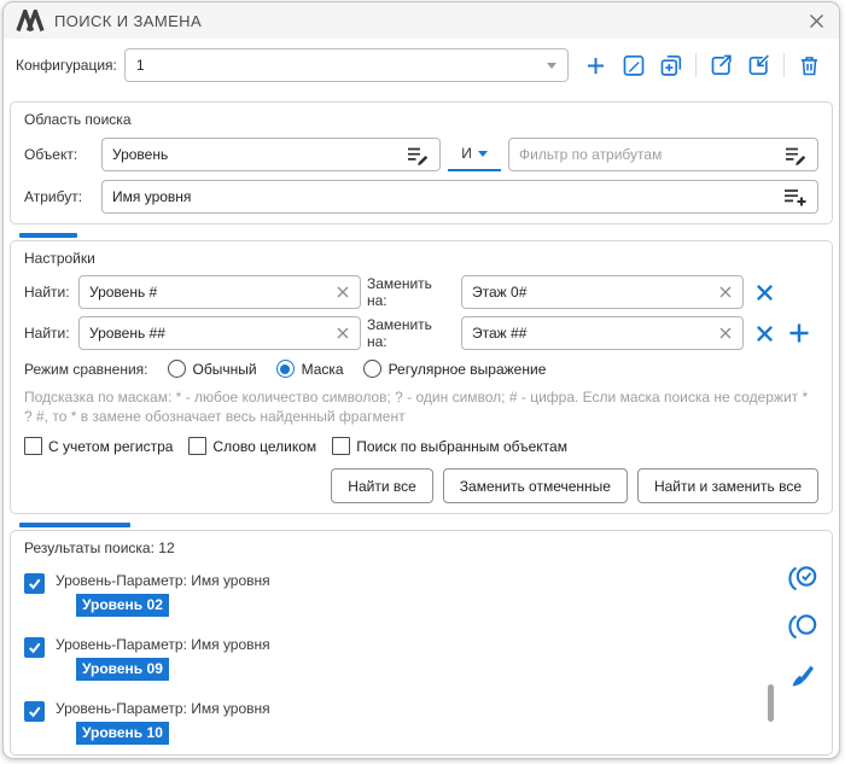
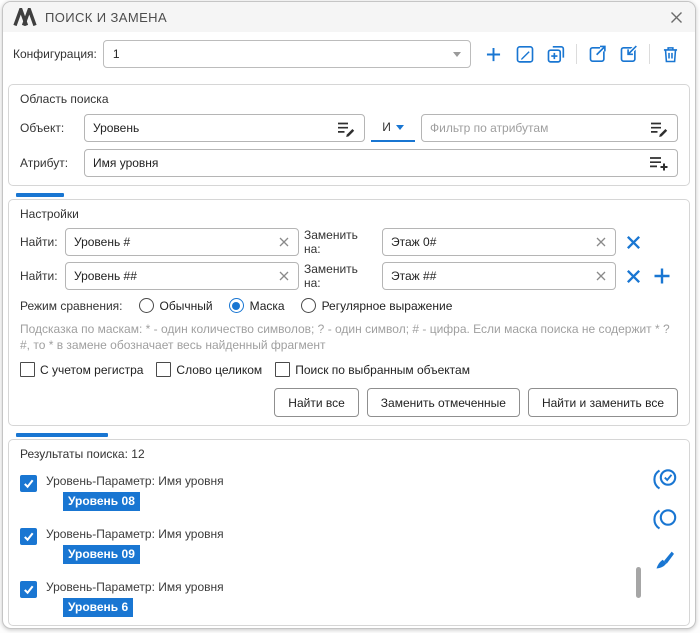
  ПОИСК И ЗАМЕНА
  Конфигурация:
  1
  Область поиска
  Объект:
  Уровень
  И
  Фильтр по атрибутам
  Атрибут:
  Имя уровня
  Настройки
  Найти:
  Уровень #
  Заменить на:
  Этаж 0#
  Найти:
  Уровень ##
  Заменить на:
  Этаж ##
  Режим сравнения:
  Обычный
  Маска
  Регулярное выражение
- Подсказка по маскам: * - любое количество символов; ? - один символ; # - цифра. Если маска поиска не содержит * ? #, то * в замене обозначает весь найденный фрагмент
+ Подсказка по маскам: * - один количество символов; ? - один символ; # - цифра. Если маска поиска не содержит * ? #, то * в замене обозначает весь найденный фрагмент
  С учетом регистра
  Слово целиком
  Поиск по выбранным объектам
  Найти все
  Заменить отмеченные
  Найти и заменить все
  Результаты поиска: 12
  Уровень-Параметр: Имя уровня
- Уровень 02
+ Уровень 08
  Уровень-Параметр: Имя уровня
  Уровень 09
  Уровень-Параметр: Имя уровня
- Уровень 10
+ Уровень 6
